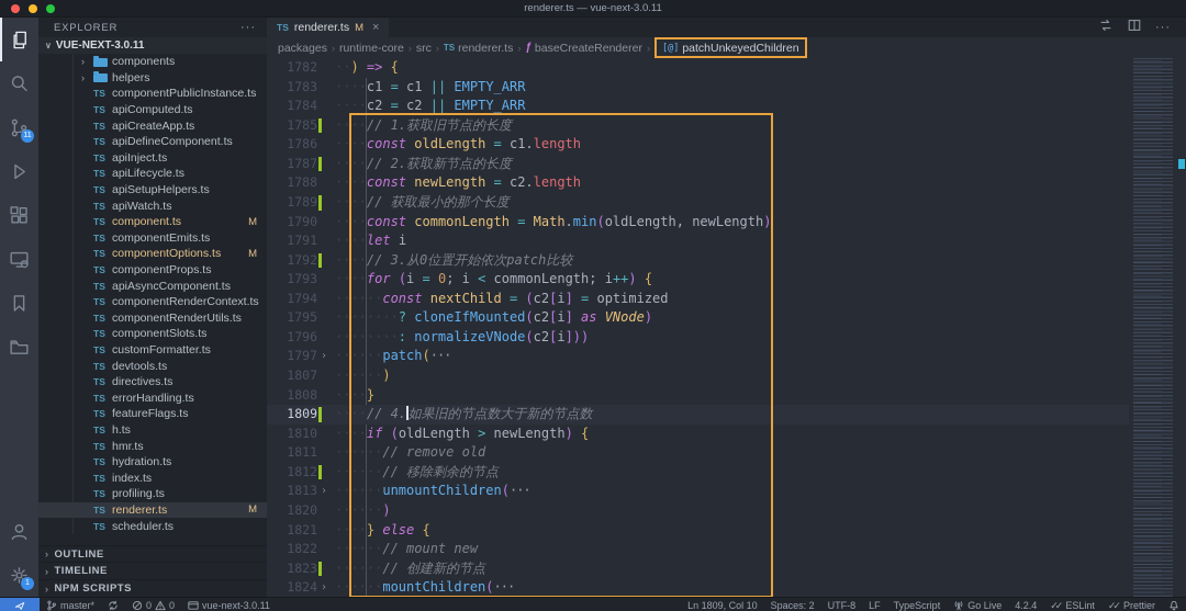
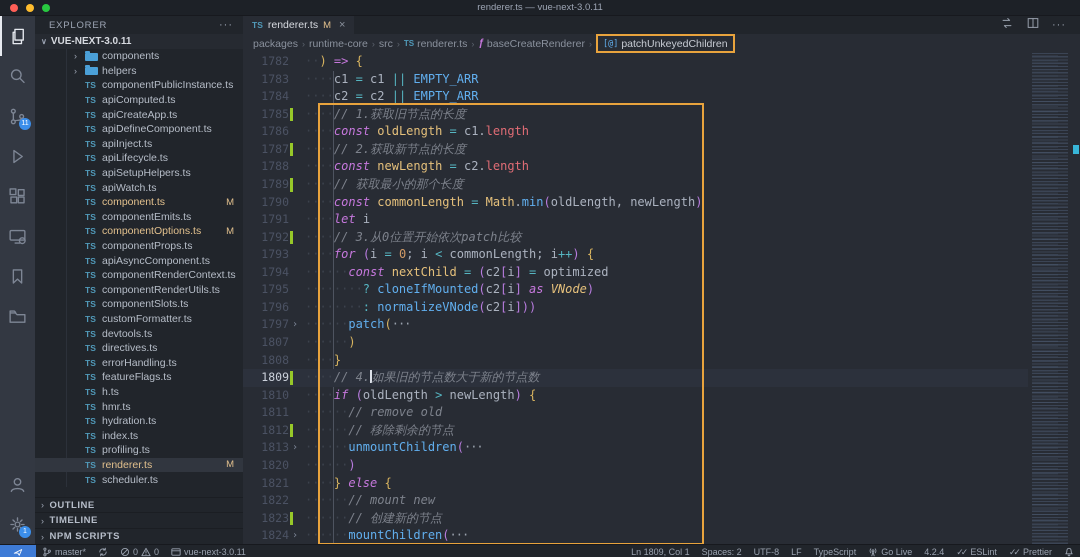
  renderer.ts — vue-next-3.0.11
  EXPLORER
  ···
  ∨
  VUE-NEXT-3.0.11
  ›
  components
  ›
  helpers
  TS
  componentPublicInstance.ts
  TS
  apiComputed.ts
  TS
  apiCreateApp.ts
  TS
  apiDefineComponent.ts
  TS
  apiInject.ts
  TS
  apiLifecycle.ts
  TS
  apiSetupHelpers.ts
  TS
  apiWatch.ts
  TS
  component.ts
  M
  TS
  componentEmits.ts
  TS
  componentOptions.ts
  M
  TS
  componentProps.ts
  TS
  apiAsyncComponent.ts
  TS
  componentRenderContext.ts
  TS
  componentRenderUtils.ts
  TS
  componentSlots.ts
  TS
  customFormatter.ts
  TS
  devtools.ts
  TS
  directives.ts
  TS
  errorHandling.ts
  TS
  featureFlags.ts
  TS
  h.ts
  TS
  hmr.ts
  TS
  hydration.ts
  TS
  index.ts
  TS
  profiling.ts
  TS
  renderer.ts
  M
  TS
  scheduler.ts
  ›
  OUTLINE
  ›
  TIMELINE
  ›
  NPM SCRIPTS
  TS
  renderer.ts
  M
  ×
  ···
  packages
  ›
  runtime-core
  ›
  src
  ›
  TS
  renderer.ts
  ›
  ƒ
  baseCreateRenderer
  ›
  [@]
  patchUnkeyedChildren
  1782
  ··) => {
  1783
  ····c1 = c1 || EMPTY_ARR
  1784
  ····c2 = c2 || EMPTY_ARR
  1785
  ····// 1.获取旧节点的长度
  1786
  ····const oldLength = c1.length
  1787
  ····// 2.获取新节点的长度
  1788
  ····const newLength = c2.length
  1789
  ····// 获取最小的那个长度
  1790
  ····const commonLength = Math.min(oldLength, newLength)
  1791
  ····let i
  1792
  ····// 3.从0位置开始依次patch比较
  1793
  ····for (i = 0; i < commonLength; i++) {
  1794
  ······const nextChild = (c2[i] = optimized
  1795
  ········? cloneIfMounted(c2[i] as VNode)
  1796
  ········: normalizeVNode(c2[i]))
  1797
  ›
  ······patch(···
  1807
  ······)
  1808
  ····}
  1809
  ····// 4.如果旧的节点数大于新的节点数
  1810
  ····if (oldLength > newLength) {
  1811
  ······// remove old
  1812
  ······// 移除剩余的节点
  1813
  ›
  ······unmountChildren(···
  1820
  ······)
  1821
  ····} else {
  1822
  ······// mount new
  1823
  ······// 创建新的节点
  1824
  ›
  ······mountChildren(···
  master*
  0
  0
  vue-next-3.0.11
- Ln 1809, Col 10
+ Ln 1809, Col 1
  Spaces: 2
  UTF-8
  LF
  TypeScript
  Go Live
  4.2.4
  ✓✓
  ESLint
  ✓✓
  Prettier
